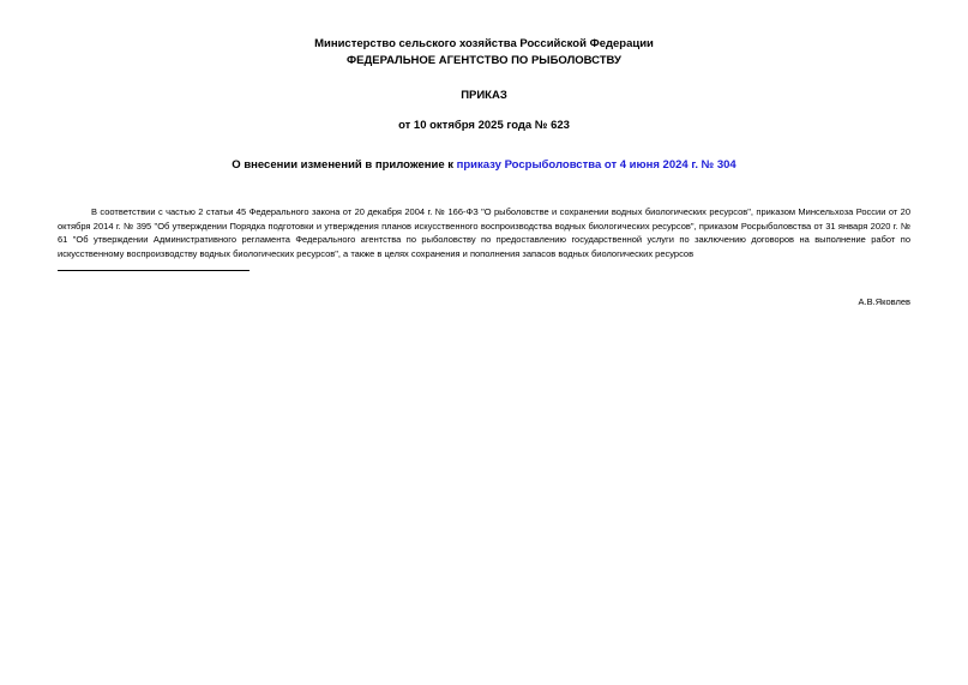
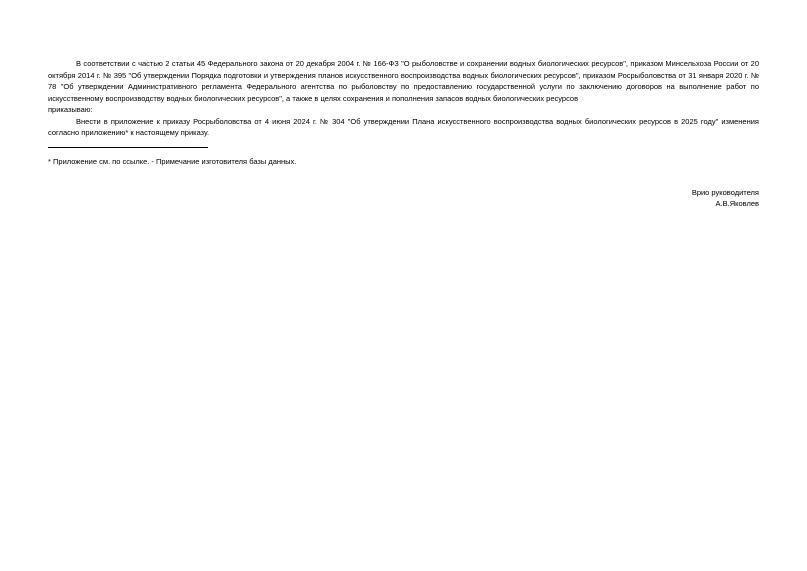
- Министерство сельского хозяйства Российской Федерации
- ФЕДЕРАЛЬНОЕ АГЕНТСТВО ПО РЫБОЛОВСТВУ
- ПРИКАЗ
- от 10 октября 2025 года № 623
- О внесении изменений в приложение к приказу Росрыболовства от 4 июня 2024 г. № 304
- В соответствии с частью 2 статьи 45 Федерального закона от 20 декабря 2004 г. № 166-ФЗ "О рыболовстве и сохранении водных биологических ресурсов", приказом Минсельхоза России от 20 октября 2014 г. № 395 "Об утверждении Порядка подготовки и утверждения планов искусственного воспроизводства водных биологических ресурсов", приказом Росрыболовства от 31 января 2020 г. № 61 "Об утверждении Административного регламента Федерального агентства по рыболовству по предоставлению государственной услуги по заключению договоров на выполнение работ по искусственному воспроизводству водных биологических ресурсов", а также в целях сохранения и пополнения запасов водных биологических ресурсов
+ В соответствии с частью 2 статьи 45 Федерального закона от 20 декабря 2004 г. № 166-ФЗ "О рыболовстве и сохранении водных биологических ресурсов", приказом Минсельхоза России от 20 октября 2014 г. № 395 "Об утверждении Порядка подготовки и утверждения планов искусственного воспроизводства водных биологических ресурсов", приказом Росрыболовства от 31 января 2020 г. № 78 "Об утверждении Административного регламента Федерального агентства по рыболовству по предоставлению государственной услуги по заключению договоров на выполнение работ по искусственному воспроизводству водных биологических ресурсов", а также в целях сохранения и пополнения запасов водных биологических ресурсов
+ приказываю:
+ Внести в приложение к приказу Росрыболовства от 4 июня 2024 г. № 304 "Об утверждении Плана искусственного воспроизводства водных биологических ресурсов в 2025 году" изменения согласно приложению* к настоящему приказу.
+ * Приложение см. по ссылке. - Примечание изготовителя базы данных.
+ Врио руководителя
  А.В.Яковлев
